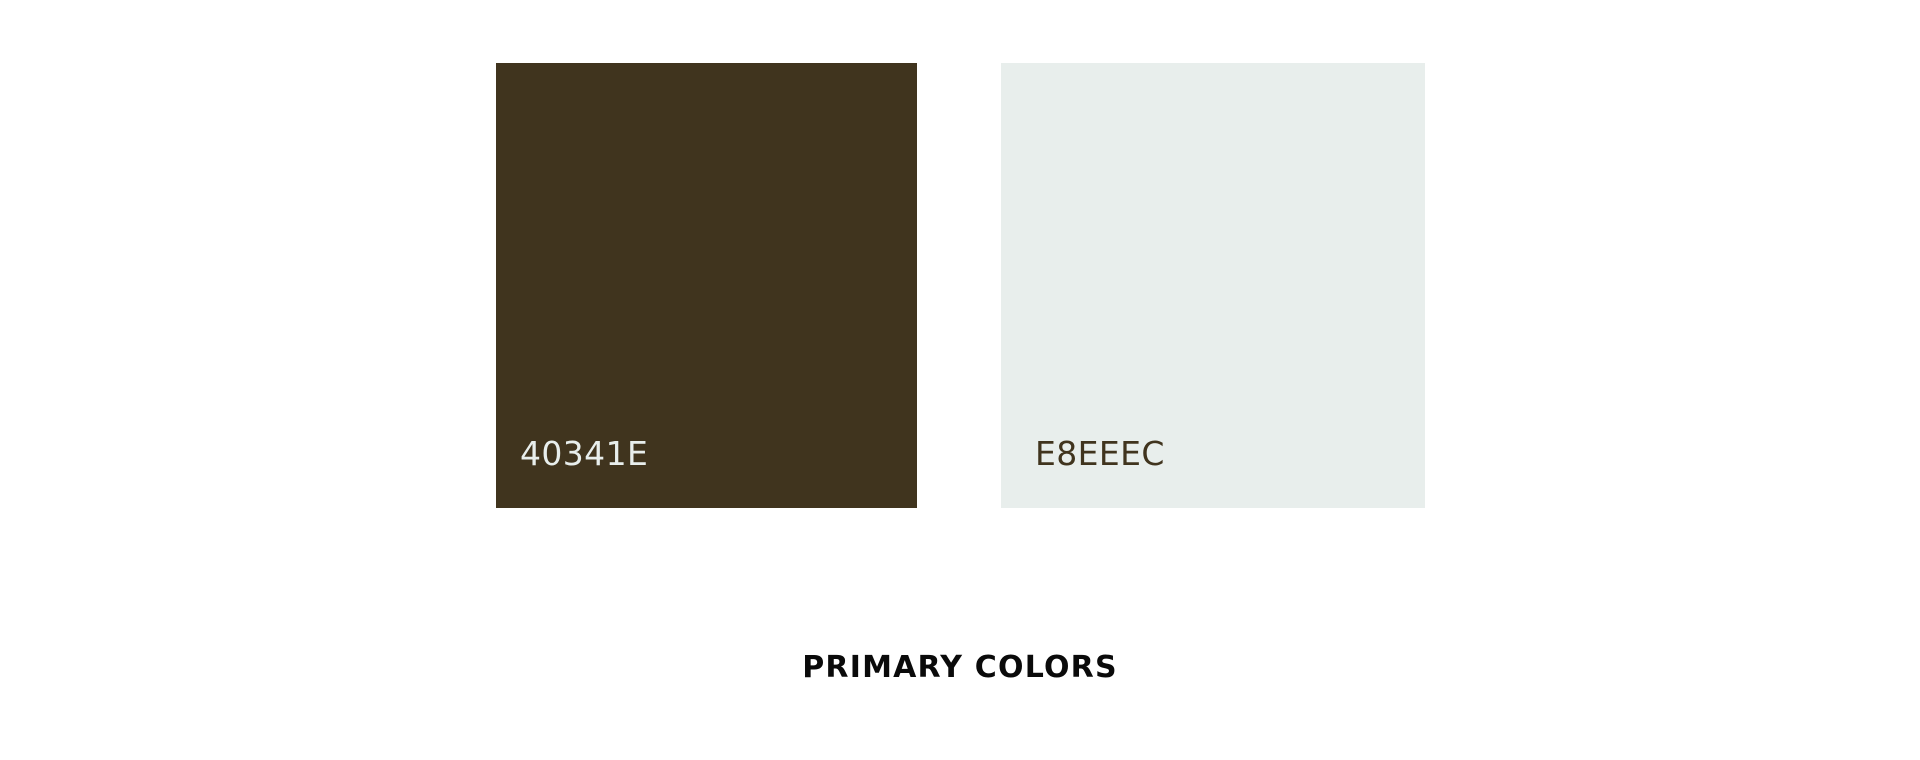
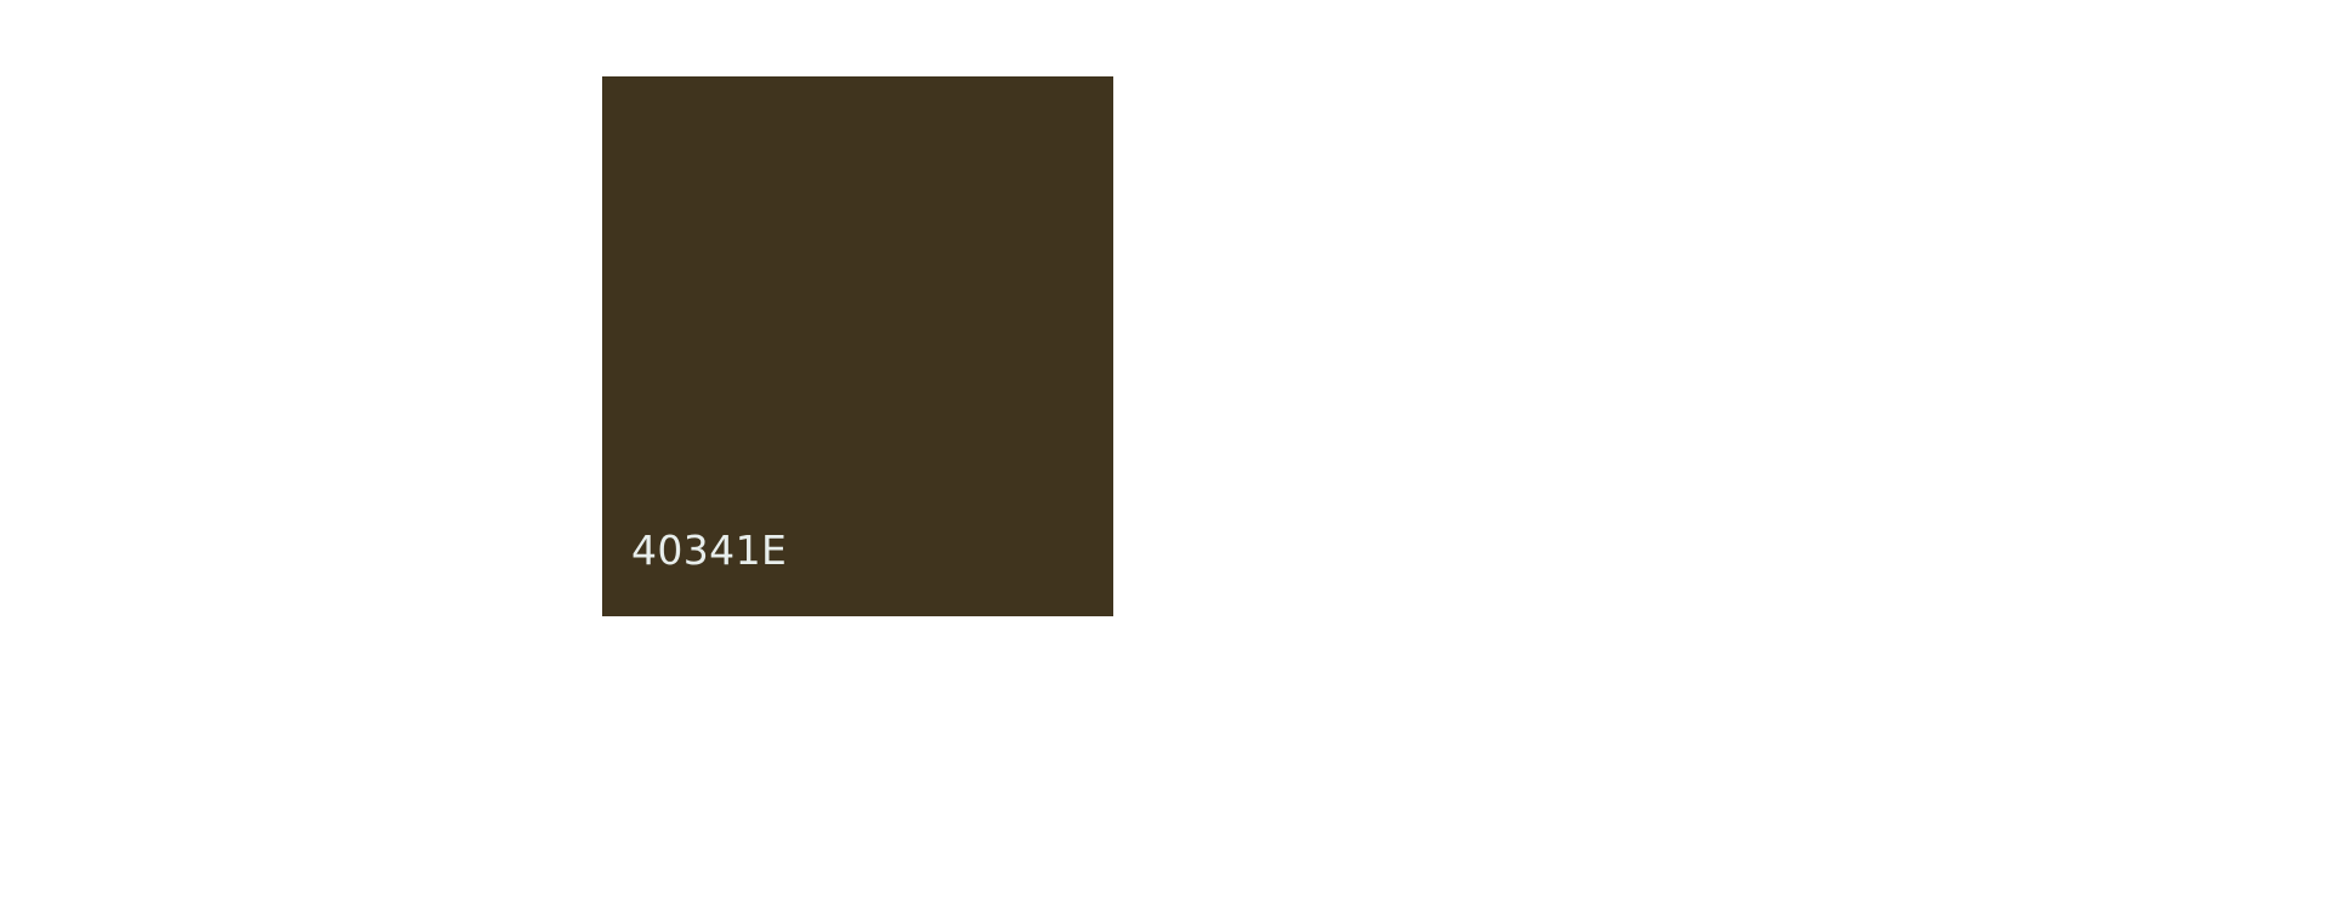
  40341E
- E8EEEC
- PRIMARY COLORS
